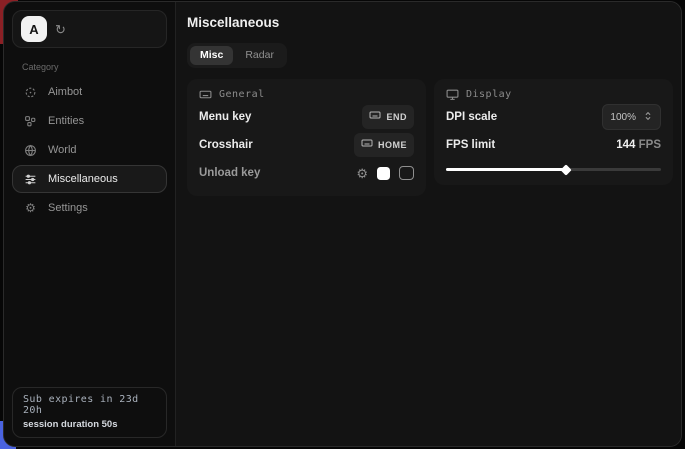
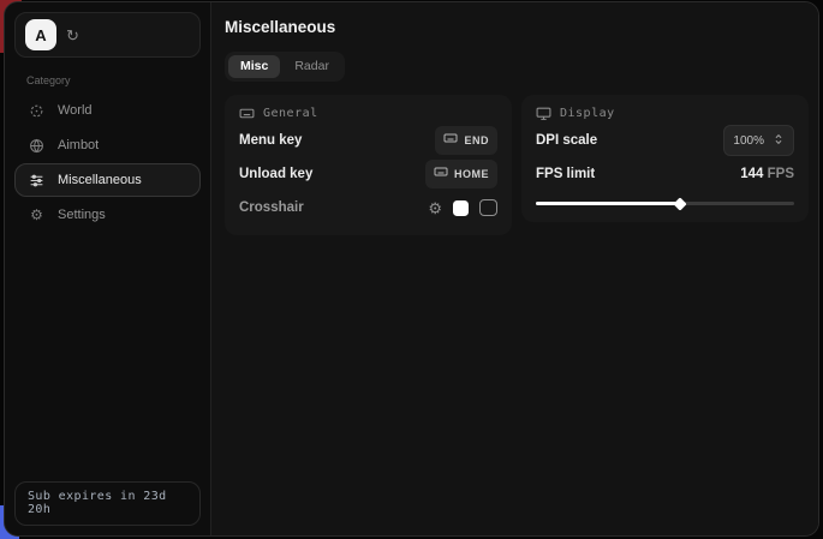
  A
  ↻
  Category
- Aimbot
+ World
- Entities
- World
+ Aimbot
  Miscellaneous
  ⚙
  Settings
  Sub expires in 23d 20h
- session duration 50s
  Miscellaneous
  Misc
  Radar
  General
  Menu key
  END
- Crosshair
+ Unload key
  HOME
- Unload key
+ Crosshair
  ⚙
  Display
  DPI scale
  100%
  FPS limit
  144 FPS
